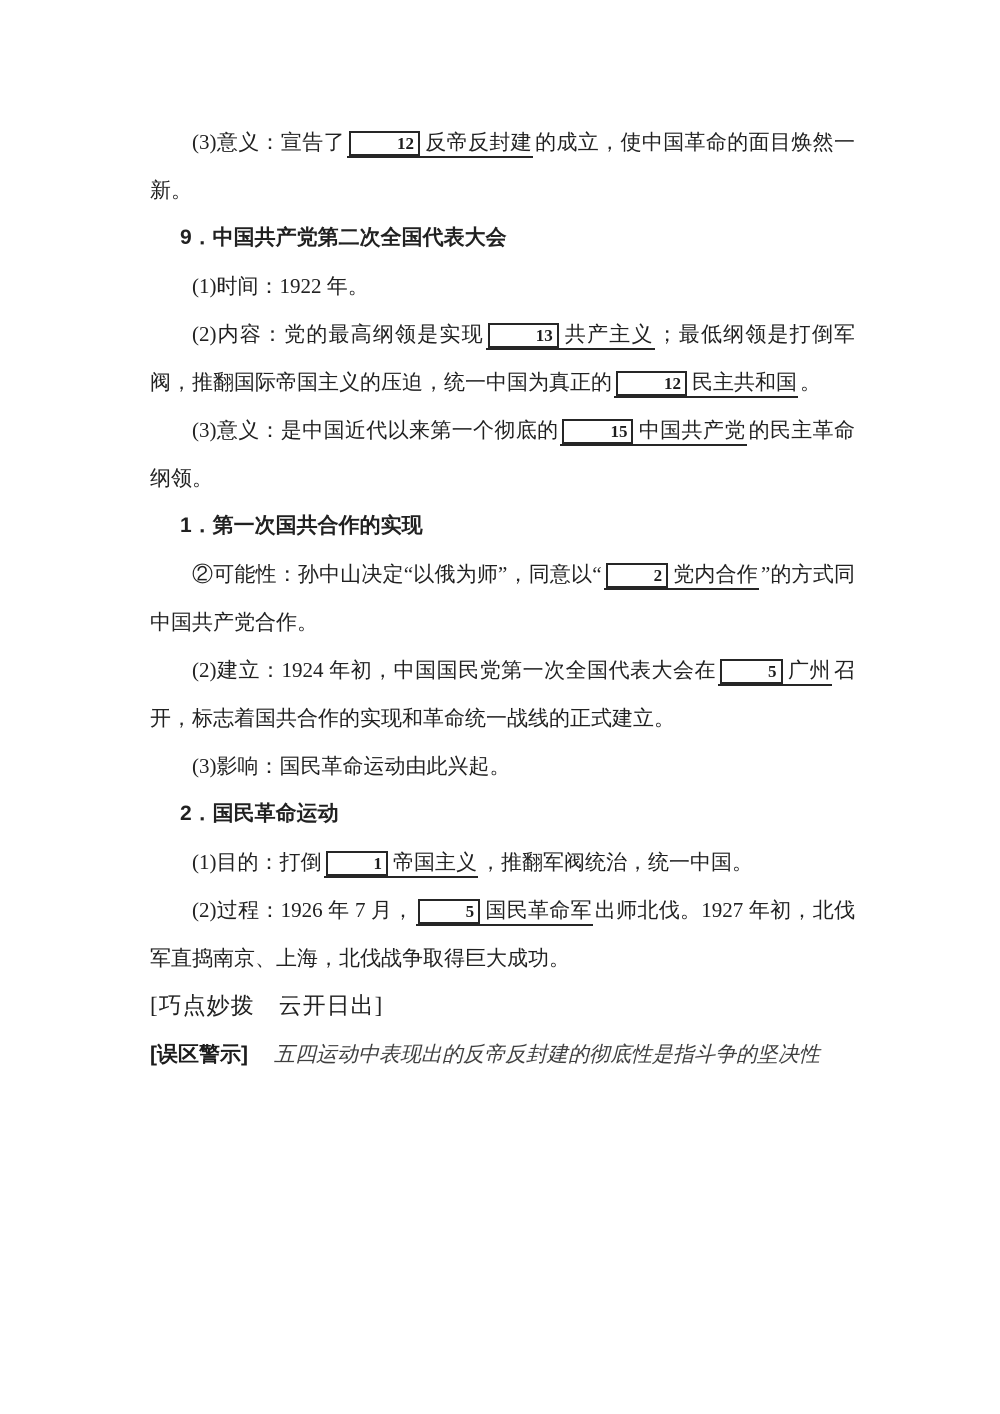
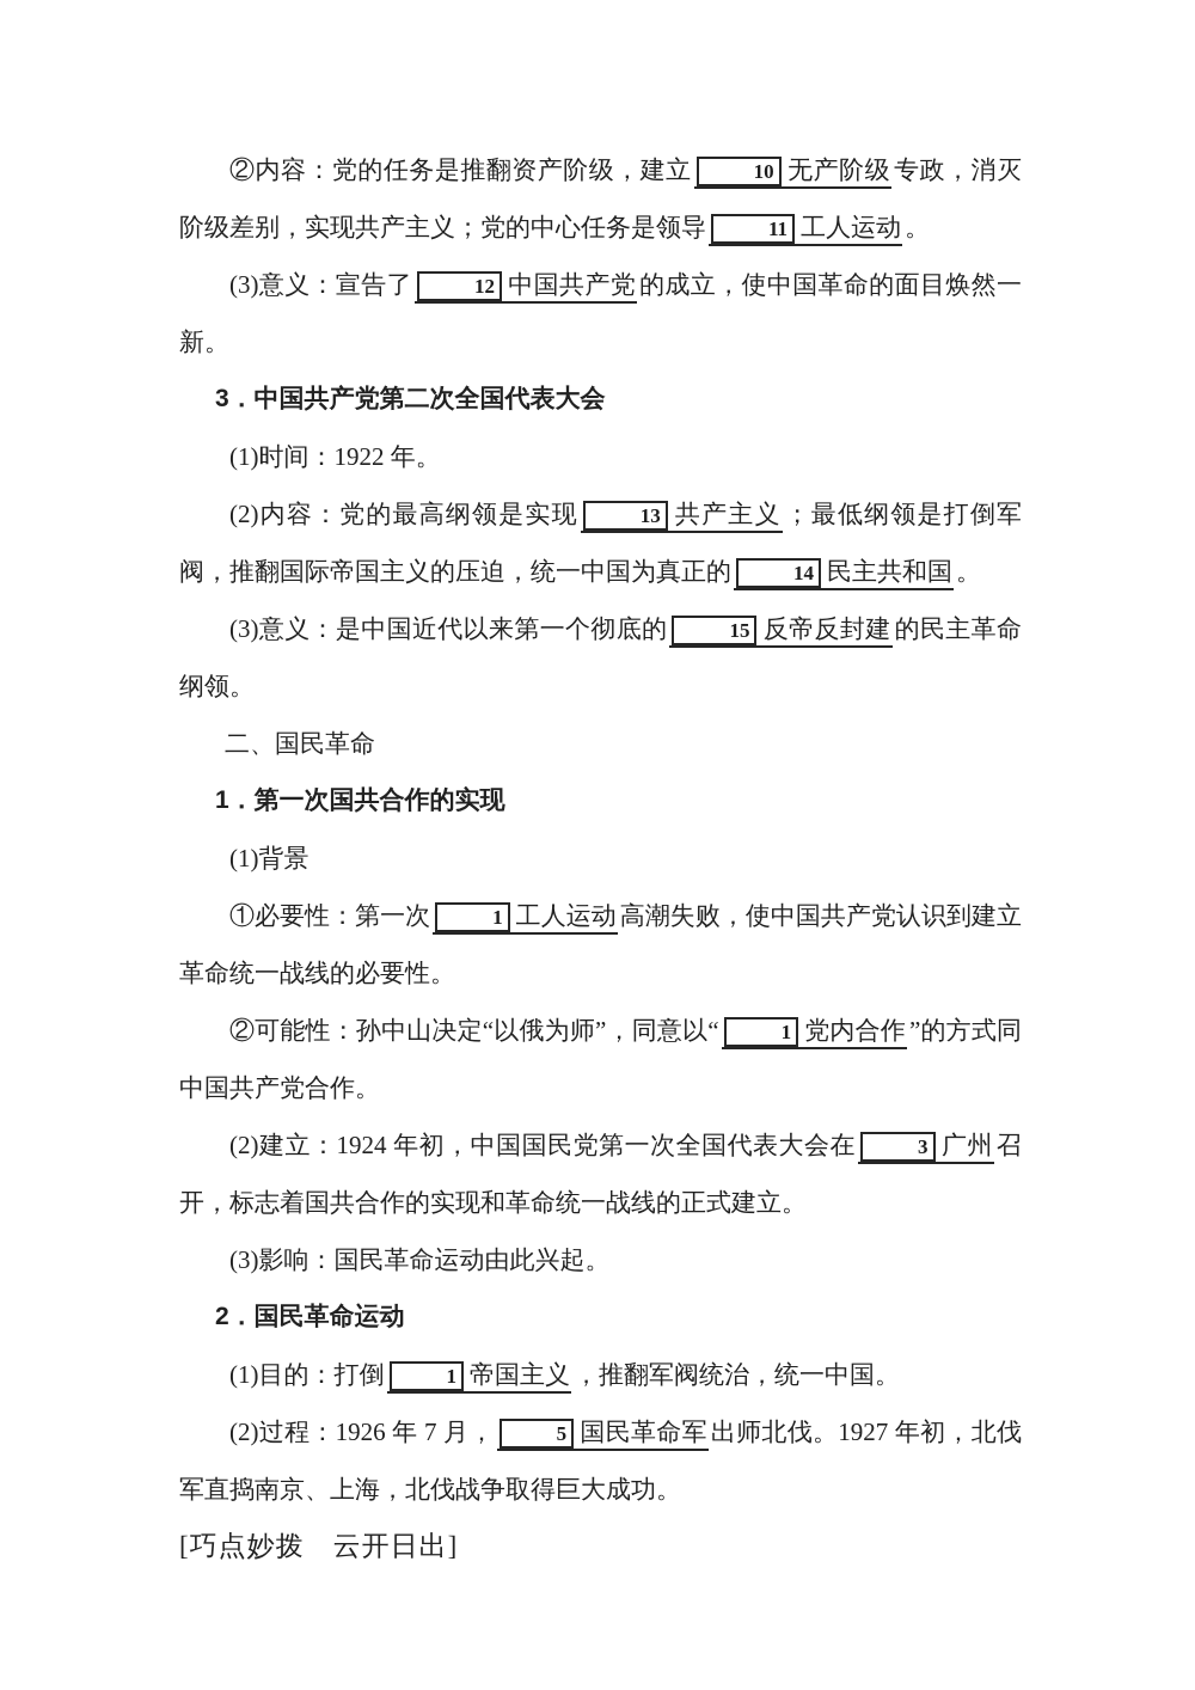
+ ②内容：党的任务是推翻资产阶级，建立 10 无产阶级 专政，消灭阶级差别，实现共产主义；党的中心任务是领导 11 工人运动 。
- (3)意义：宣告了 12 反帝反封建 的成立，使中国革命的面目焕然一新。
+ (3)意义：宣告了 12 中国共产党 的成立，使中国革命的面目焕然一新。
- 9．中国共产党第二次全国代表大会
+ 3．中国共产党第二次全国代表大会
  (1)时间：1922 年。
- (2)内容：党的最高纲领是实现 13 共产主义 ；最低纲领是打倒军阀，推翻国际帝国主义的压迫，统一中国为真正的 12 民主共和国 。
+ (2)内容：党的最高纲领是实现 13 共产主义 ；最低纲领是打倒军阀，推翻国际帝国主义的压迫，统一中国为真正的 14 民主共和国 。
- (3)意义：是中国近代以来第一个彻底的 15 中国共产党 的民主革命纲领。
+ (3)意义：是中国近代以来第一个彻底的 15 反帝反封建 的民主革命纲领。
+ 二、国民革命
  1．第一次国共合作的实现
+ (1)背景
+ ①必要性：第一次 1 工人运动 高潮失败，使中国共产党认识到建立革命统一战线的必要性。
- ②可能性：孙中山决定“以俄为师”，同意以“ 2 党内合作 ”的方式同中国共产党合作。
+ ②可能性：孙中山决定“以俄为师”，同意以“ 1 党内合作 ”的方式同中国共产党合作。
- (2)建立：1924 年初，中国国民党第一次全国代表大会在 5 广州 召开，标志着国共合作的实现和革命统一战线的正式建立。
+ (2)建立：1924 年初，中国国民党第一次全国代表大会在 3 广州 召开，标志着国共合作的实现和革命统一战线的正式建立。
  (3)影响：国民革命运动由此兴起。
  2．国民革命运动
  (1)目的：打倒 1 帝国主义 ，推翻军阀统治，统一中国。
  (2)过程：1926 年 7 月， 5 国民革命军 出师北伐。1927 年初，北伐军直捣南京、上海，北伐战争取得巨大成功。
  [巧点妙拨 云开日出]
- [误区警示] 五四运动中表现出的反帝反封建的彻底性是指斗争的坚决性
